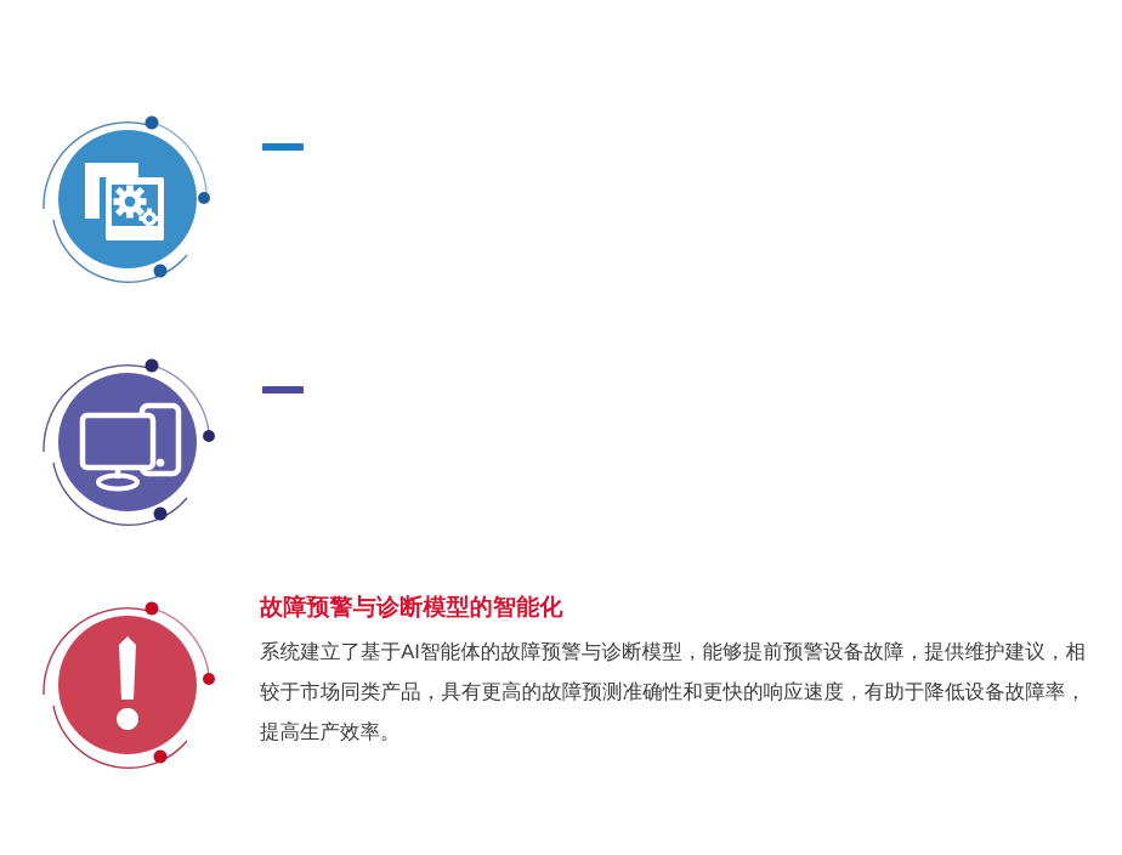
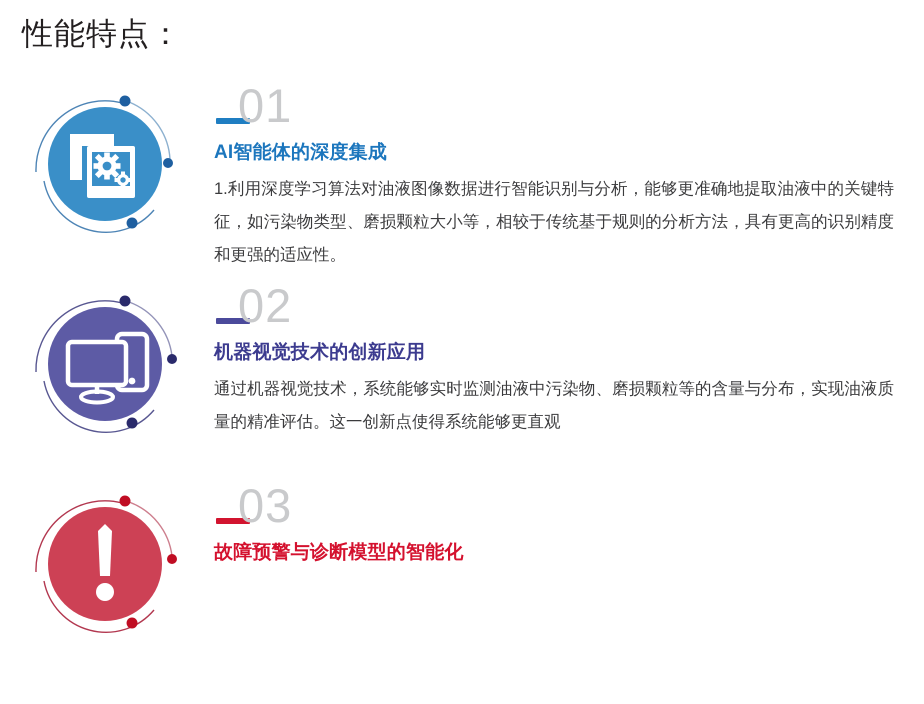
+ 性能特点：
+ 01
+ AI智能体的深度集成
+ 1.利用深度学习算法对油液图像数据进行智能识别与分析，能够更准确地提取油液中的关键特征，如污染物类型、磨损颗粒大小等，相较于传统基于规则的分析方法，具有更高的识别精度和更强的适应性。
+ 02
+ 机器视觉技术的创新应用
+ 通过机器视觉技术，系统能够实时监测油液中污染物、磨损颗粒等的含量与分布，实现油液质量的精准评估。这一创新点使得系统能够更直观
+ 03
  故障预警与诊断模型的智能化
- 系统建立了基于AI智能体的故障预警与诊断模型，能够提前预警设备故障，提供维护建议，相较于市场同类产品，具有更高的故障预测准确性和更快的响应速度，有助于降低设备故障率，提高生产效率。
